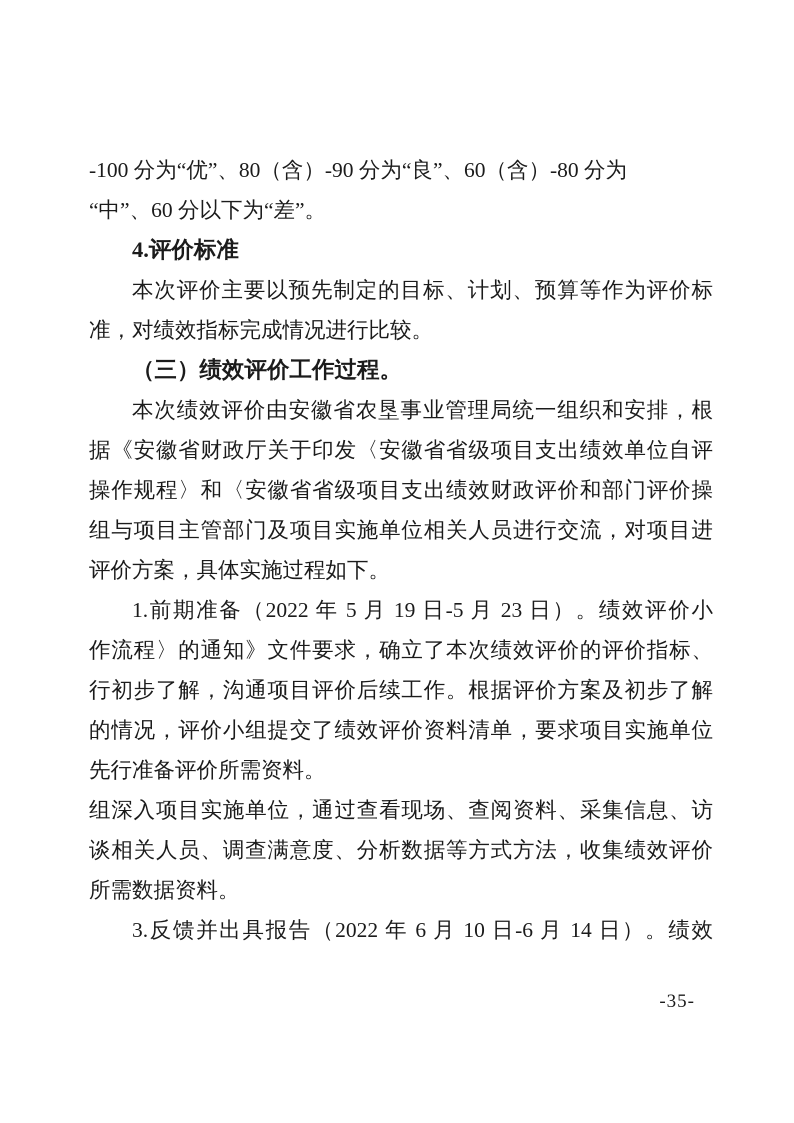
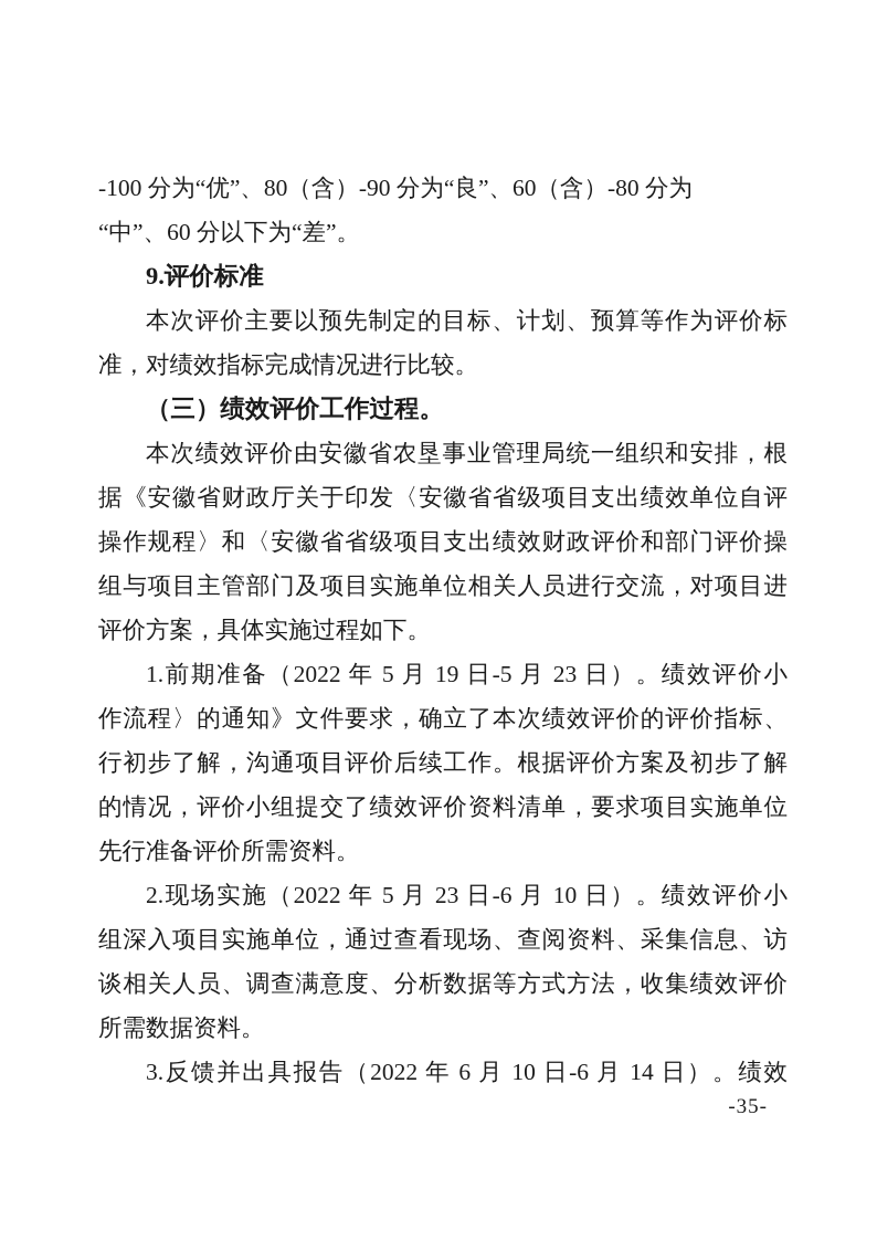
  -100 分为“优”、80（含）-90 分为“良”、60（含）-80 分为
  “中”、60 分以下为“差”。
- 4.评价标准
+ 9.评价标准
  本次评价主要以预先制定的目标、计划、预算等作为评价标
  准，对绩效指标完成情况进行比较。
  （三）绩效评价工作过程。
  本次绩效评价由安徽省农垦事业管理局统一组织和安排，根
  据《安徽省财政厅关于印发〈安徽省省级项目支出绩效单位自评
  操作规程〉和〈安徽省省级项目支出绩效财政评价和部门评价操
  组与项目主管部门及项目实施单位相关人员进行交流，对项目进
  评价方案，具体实施过程如下。
  1.前期准备（2022 年 5 月 19 日-5 月 23 日）。绩效评价小
  作流程〉的通知》文件要求，确立了本次绩效评价的评价指标、
  行初步了解，沟通项目评价后续工作。根据评价方案及初步了解
  的情况，评价小组提交了绩效评价资料清单，要求项目实施单位
  先行准备评价所需资料。
+ 2.现场实施（2022 年 5 月 23 日-6 月 10 日）。绩效评价小
  组深入项目实施单位，通过查看现场、查阅资料、采集信息、访
  谈相关人员、调查满意度、分析数据等方式方法，收集绩效评价
  所需数据资料。
  3.反馈并出具报告（2022 年 6 月 10 日-6 月 14 日）。绩效
  -35-
